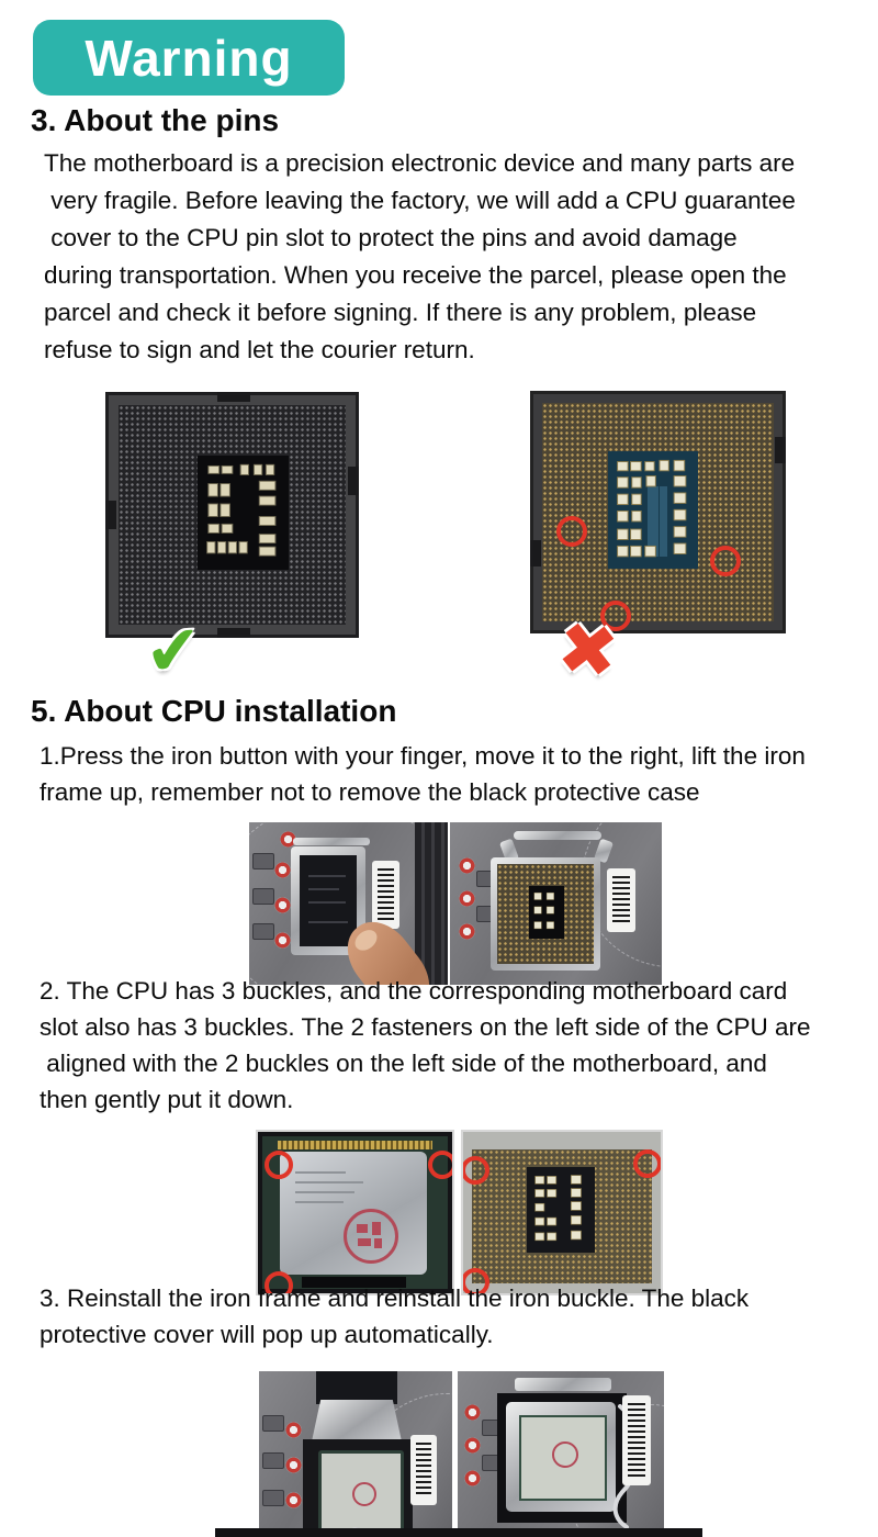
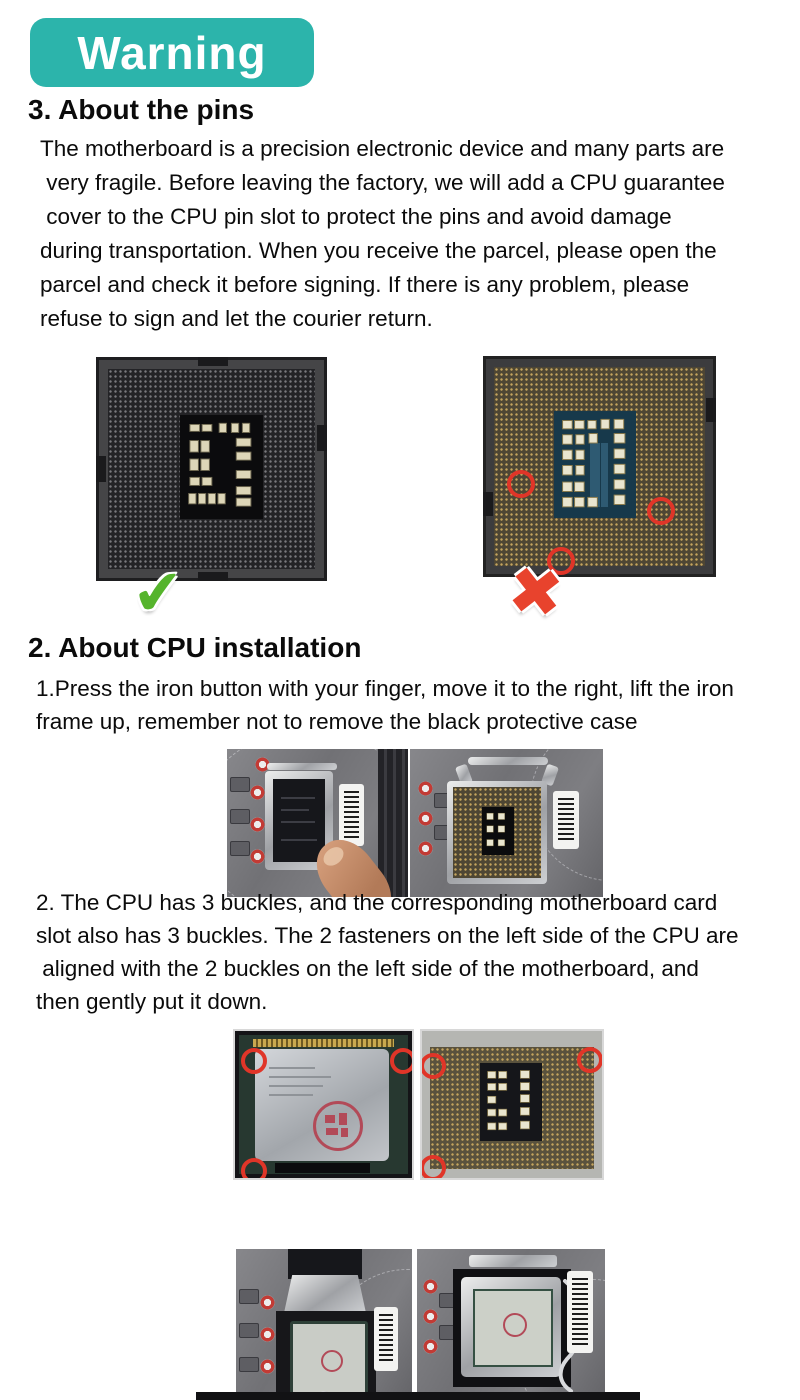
  Warning
  3. About the pins
  The motherboard is a precision electronic device and many parts are
  very fragile. Before leaving the factory, we will add a CPU guarantee
  cover to the CPU pin slot to protect the pins and avoid damage
  during transportation. When you receive the parcel, please open the
  parcel and check it before signing. If there is any problem, please
  refuse to sign and let the courier return.
- 5. About CPU installation
+ 2. About CPU installation
  1.Press the iron button with your finger, move it to the right, lift the iron
  frame up, remember not to remove the black protective case
  2. The CPU has 3 buckles, and the corresponding motherboard card
  slot also has 3 buckles. The 2 fasteners on the left side of the CPU are
  aligned with the 2 buckles on the left side of the motherboard, and
  then gently put it down.
- 3. Reinstall the iron frame and reinstall the iron buckle. The black
- protective cover will pop up automatically.
